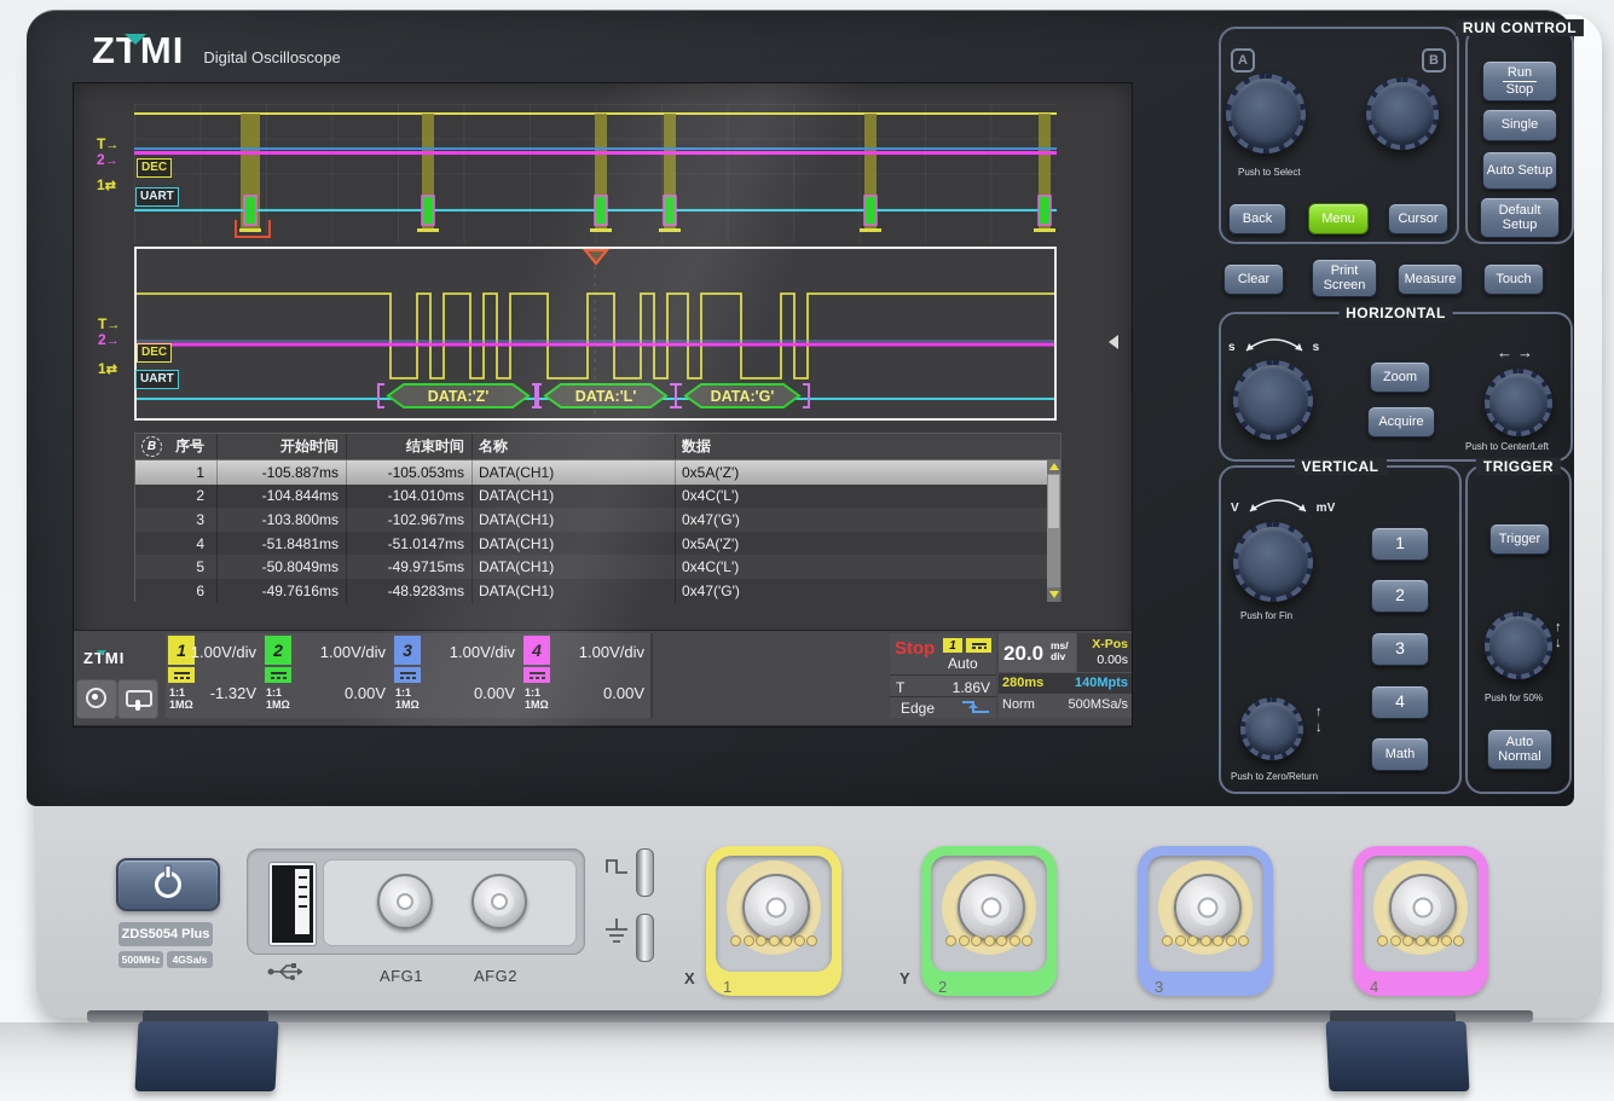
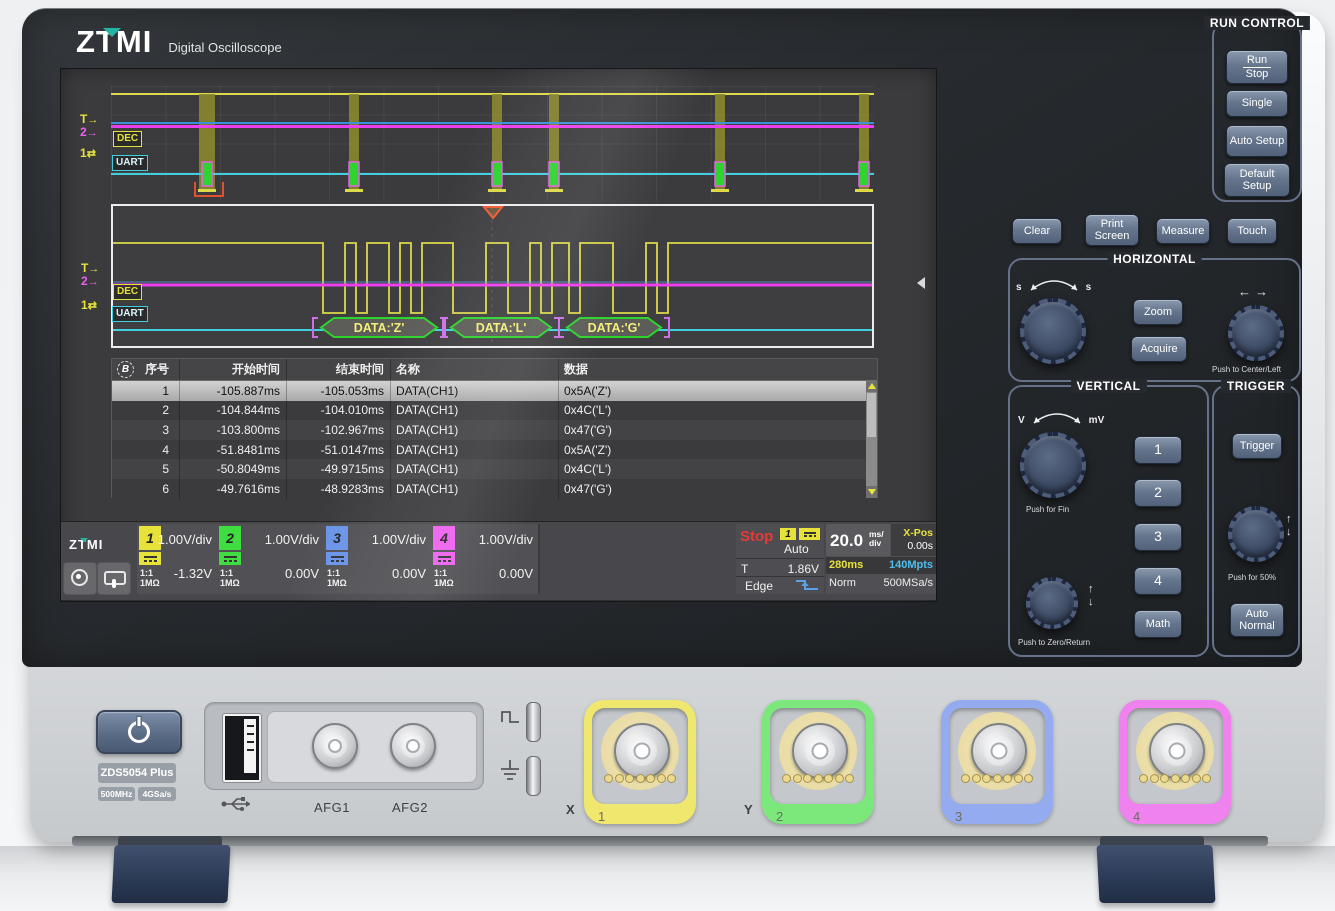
  ZTMI
  Digital Oscilloscope
- A
- B
- Push to Select
- Back
- Menu
- Cursor
  RUN CONTROL
  Run
  Stop
  Single
  Auto Setup
  Default Setup
  Clear
  Print Screen
  Measure
  Touch
  HORIZONTAL
  s
  s
  Zoom
  Acquire
  ←→
  Push to Center/Left
  VERTICAL
  V
  mV
  Push for Fin
  1
  2
  3
  4
  Math
  ↑
  ↓
  Push to Zero/Return
  TRIGGER
  Trigger
  ↑
  ↓
  Push for 50%
  Auto Normal
  ZDS5054 Plus
  500MHz
  4GSa/s
  AFG1
  AFG2
  1
  X
  2
  Y
  3
  4
